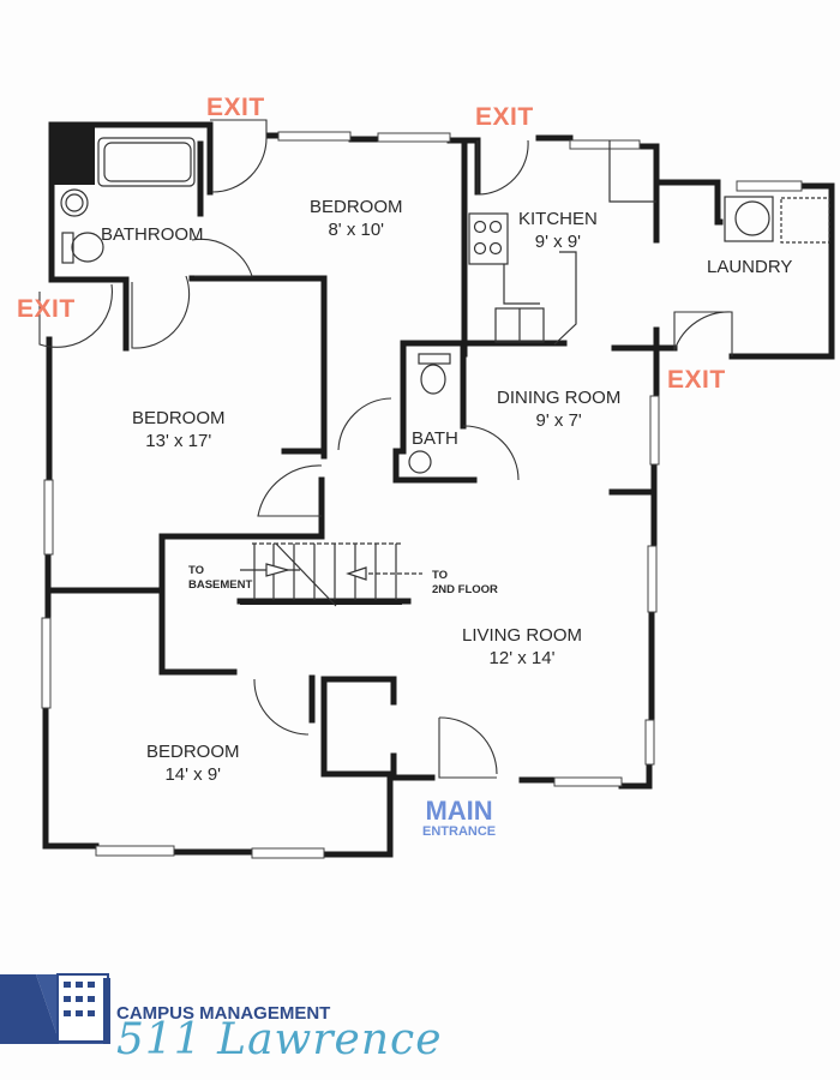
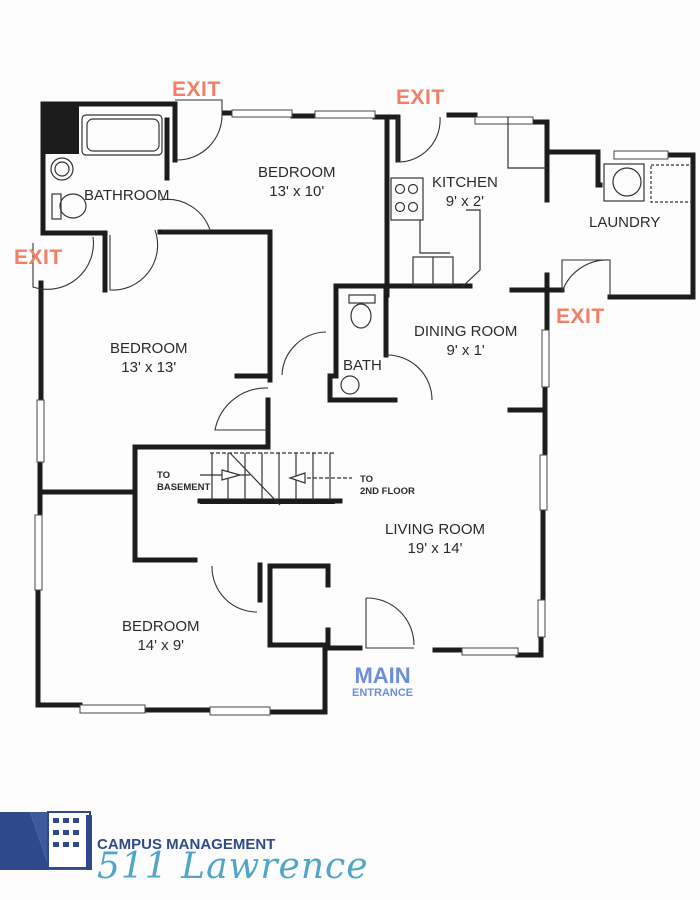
  BATHROOM
  BEDROOM
- 8' x 10'
+ 13' x 10'
  KITCHEN
- 9' x 9'
+ 9' x 2'
  LAUNDRY
  BEDROOM
- 13' x 17'
+ 13' x 13'
  DINING ROOM
- 9' x 7'
+ 9' x 1'
  BATH
  LIVING ROOM
- 12' x 14'
+ 19' x 14'
  BEDROOM
  14' x 9'
  TO
  BASEMENT
  TO
  2ND FLOOR
  EXIT
  EXIT
  EXIT
  EXIT
  MAIN
  ENTRANCE
  CAMPUS MANAGEMENT
  511 Lawrence
